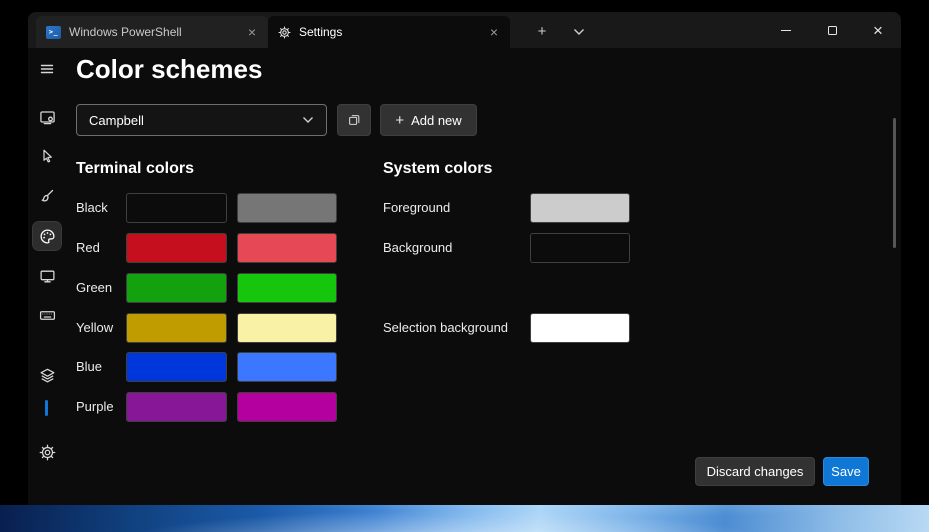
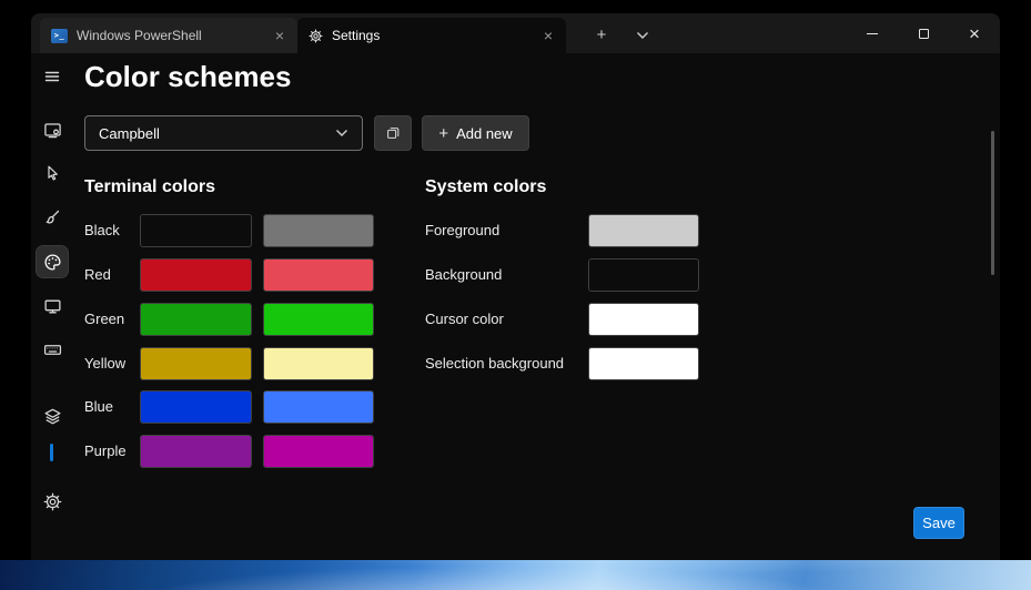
  >_
  Windows PowerShell
  ×
  Settings
  ×
  +
  ×
  Color schemes
  Campbell
  +
  Add new
  Terminal colors
  System colors
  Black
  Red
  Green
  Yellow
  Blue
  Purple
  Foreground
  Background
+ Cursor color
  Selection background
- Discard changes
  Save
